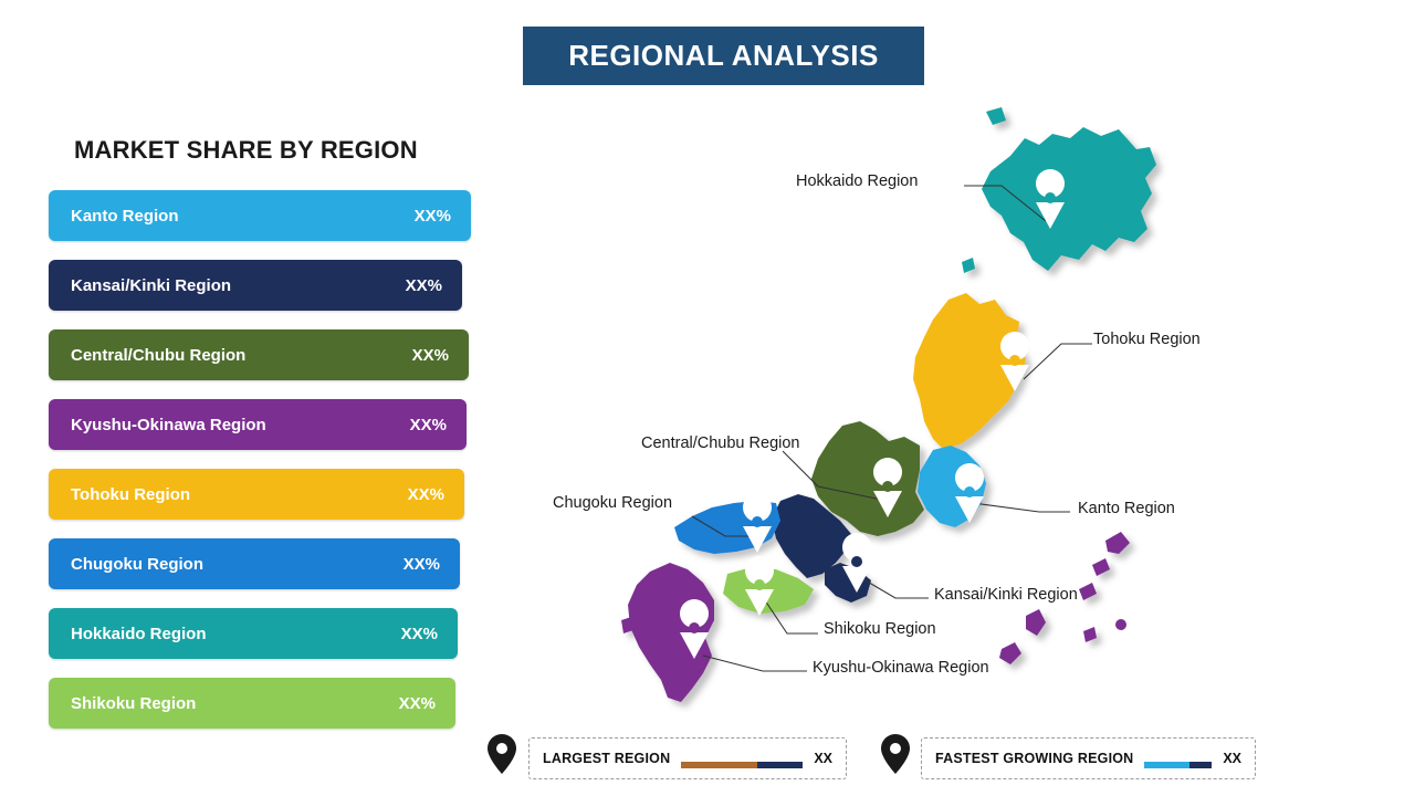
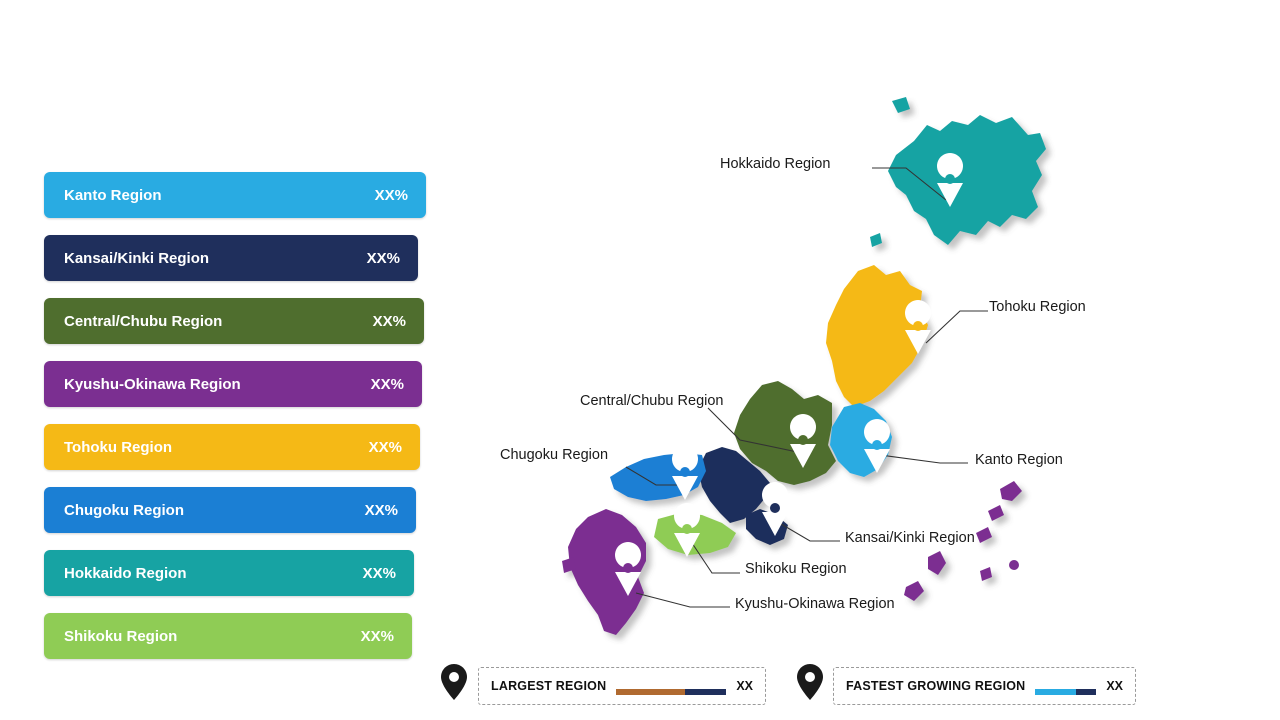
- REGIONAL ANALYSIS
- MARKET SHARE BY REGION
  Kanto Region
  XX%
  Kansai/Kinki Region
  XX%
  Central/Chubu Region
  XX%
  Kyushu-Okinawa Region
  XX%
  Tohoku Region
  XX%
  Chugoku Region
  XX%
  Hokkaido Region
  XX%
  Shikoku Region
  XX%
  Hokkaido Region
  Tohoku Region
  Central/Chubu Region
  Chugoku Region
  Kanto Region
  Kansai/Kinki Region
  Shikoku Region
  Kyushu-Okinawa Region
  LARGEST REGION
  XX
  FASTEST GROWING REGION
  XX
